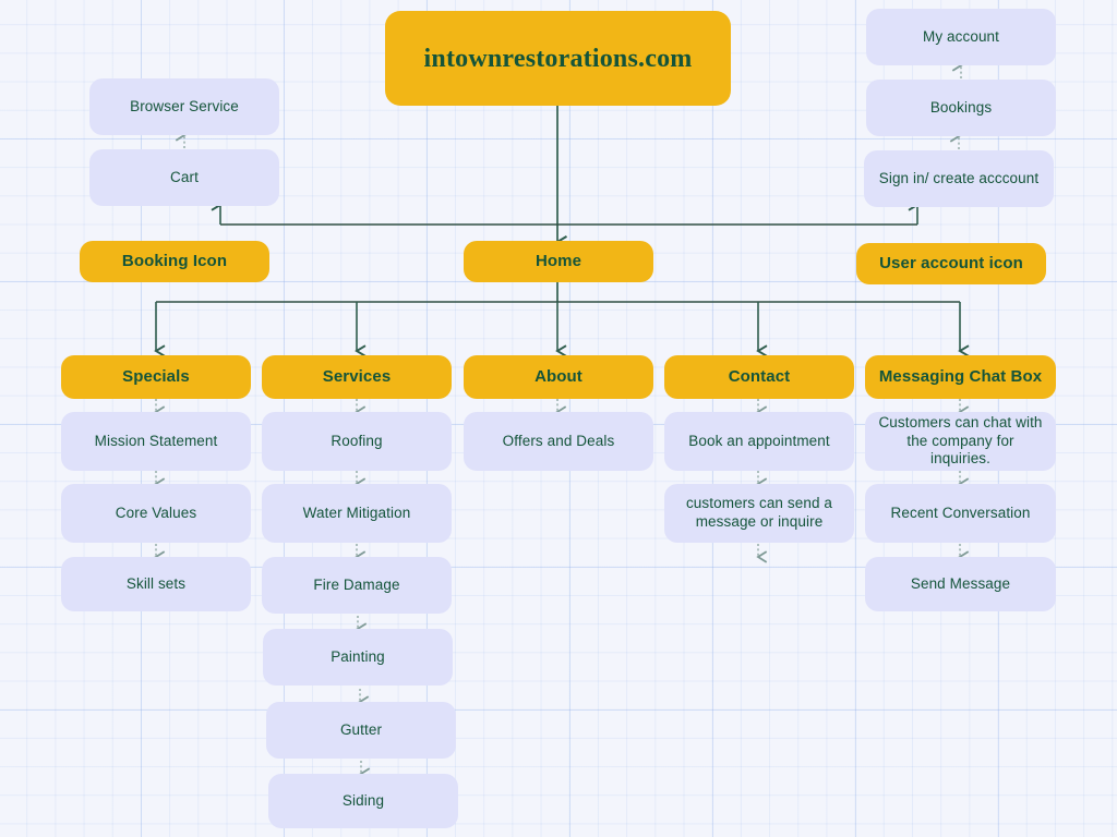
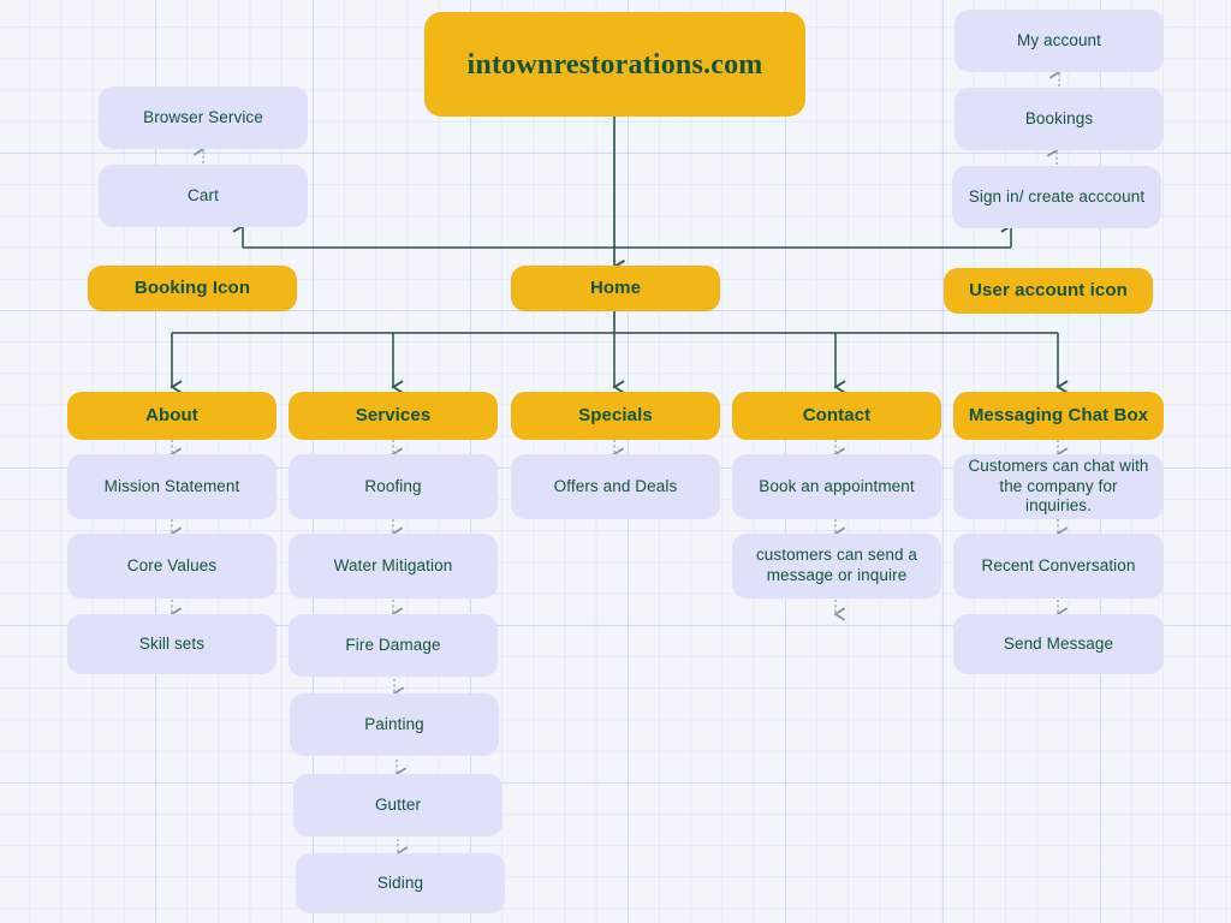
  intownrestorations.com
  Browser Service
  Cart
  My account
  Bookings
  Sign in/ create acccount
  Booking Icon
  Home
  User account icon
- Specials
+ About
  Services
- About
+ Specials
  Contact
  Messaging Chat Box
  Mission Statement
  Core Values
  Skill sets
  Roofing
  Water Mitigation
  Fire Damage
  Painting
  Gutter
  Siding
  Offers and Deals
  Book an appointment
  customers can send a message or inquire
  Customers can chat with the company for inquiries.
  Recent Conversation
  Send Message
